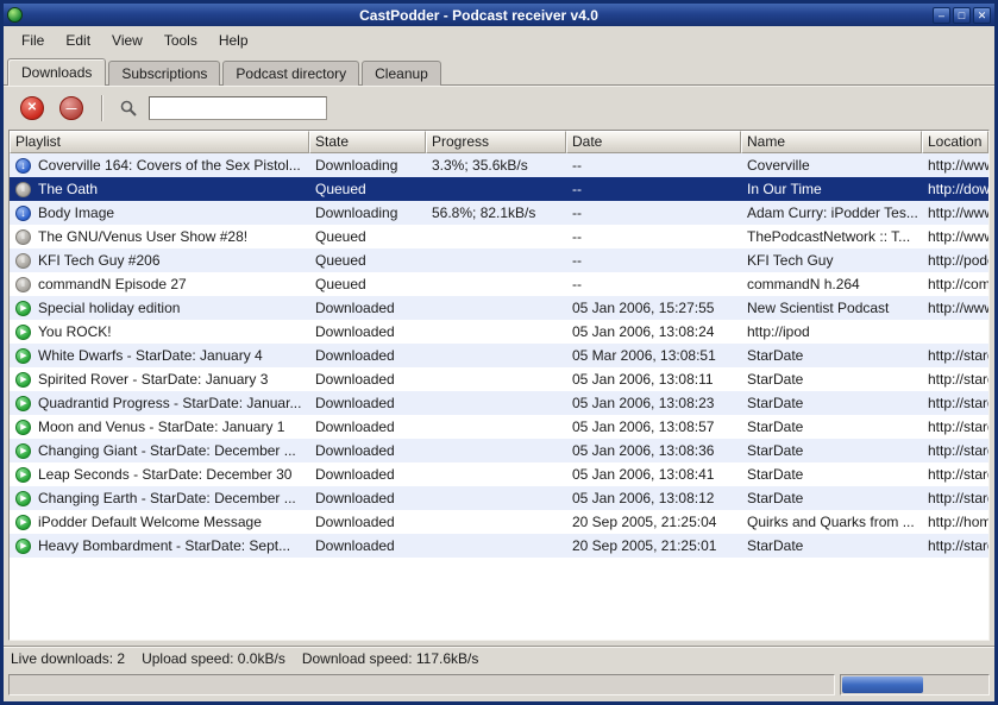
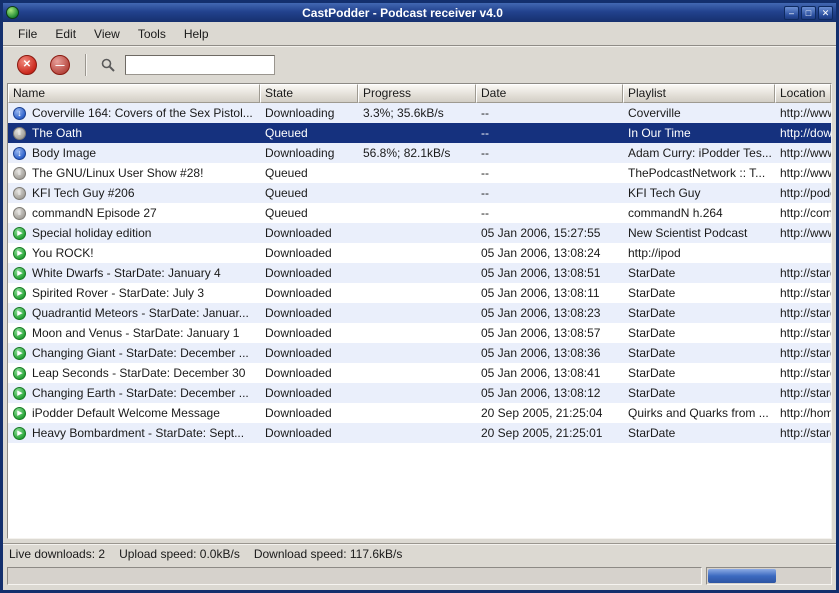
  CastPodder - Podcast receiver v4.0
  –
  □
  ✕
  File
  Edit
  View
  Tools
  Help
- Downloads
- Subscriptions
- Podcast directory
- Cleanup
- Playlist
+ Name
  State
  Progress
  Date
- Name
+ Playlist
  Location
  ↓
  Coverville 164: Covers of the Sex Pistol...
  Downloading
  3.3%; 35.6kB/s
  --
  Coverville
  http://ww
  The Oath
  Queued
  --
  In Our Time
  http://dow
  ↓
  Body Image
  Downloading
  56.8%; 82.1kB/s
  --
  Adam Curry: iPodder Tes...
  http://ww
- The GNU/Venus User Show #28!
+ The GNU/Linux User Show #28!
  Queued
  --
  ThePodcastNetwork :: T...
  http://ww
  KFI Tech Guy #206
  Queued
  --
  KFI Tech Guy
  http://pod
  commandN Episode 27
  Queued
  --
  commandN h.264
  http://com
  Special holiday edition
  Downloaded
  05 Jan 2006, 15:27:55
  New Scientist Podcast
  http://ww
  You ROCK!
  Downloaded
  05 Jan 2006, 13:08:24
  http://ipod
  White Dwarfs - StarDate: January 4
  Downloaded
- 05 Mar 2006, 13:08:51
+ 05 Jan 2006, 13:08:51
  StarDate
  http://star
- Spirited Rover - StarDate: January 3
+ Spirited Rover - StarDate: July 3
  Downloaded
  05 Jan 2006, 13:08:11
  StarDate
  http://star
- Quadrantid Progress - StarDate: Januar...
+ Quadrantid Meteors - StarDate: Januar...
  Downloaded
  05 Jan 2006, 13:08:23
  StarDate
  http://star
  Moon and Venus - StarDate: January 1
  Downloaded
  05 Jan 2006, 13:08:57
  StarDate
  http://star
  Changing Giant - StarDate: December ...
  Downloaded
  05 Jan 2006, 13:08:36
  StarDate
  http://star
  Leap Seconds - StarDate: December 30
  Downloaded
  05 Jan 2006, 13:08:41
  StarDate
  http://star
  Changing Earth - StarDate: December ...
  Downloaded
  05 Jan 2006, 13:08:12
  StarDate
  http://star
  iPodder Default Welcome Message
  Downloaded
  20 Sep 2005, 21:25:04
  Quirks and Quarks from ...
  http://hom
  Heavy Bombardment - StarDate: Sept...
  Downloaded
  20 Sep 2005, 21:25:01
  StarDate
  http://star
  Live downloads: 2
  Upload speed: 0.0kB/s
  Download speed: 117.6kB/s
